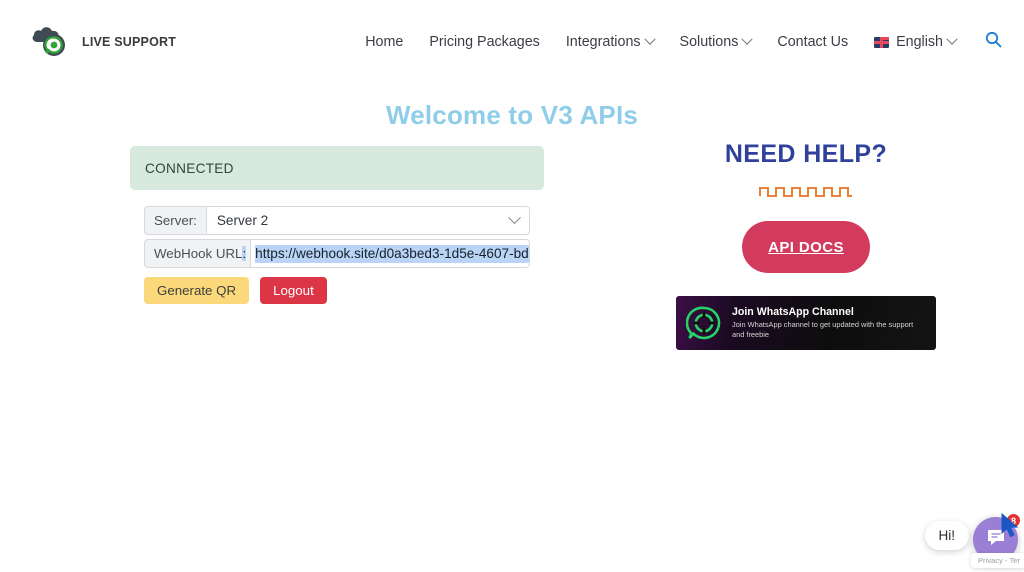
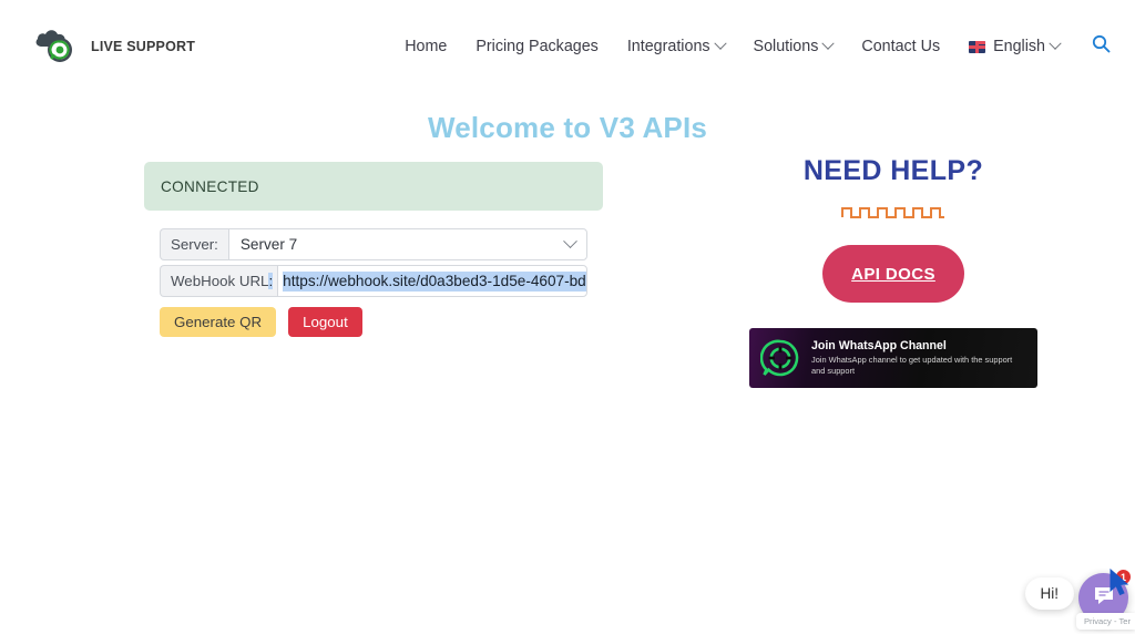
  LIVE SUPPORT
  Home
  Pricing Packages
  Integrations
  Solutions
  Contact Us
  English
  Welcome to V3 APIs
  CONNECTED
  Server:
- Server 2
+ Server 7
  WebHook URL
  :
  https://webhook.site/d0a3bed3-1d5e-4607-bd
  Generate QR
  Logout
  NEED HELP?
  API DOCS
  Join WhatsApp Channel
- Join WhatsApp channel to get updated with the support and freebie
+ Join WhatsApp channel to get updated with the support and support
  Hi!
- 8
+ 1
  Privacy - Ter
